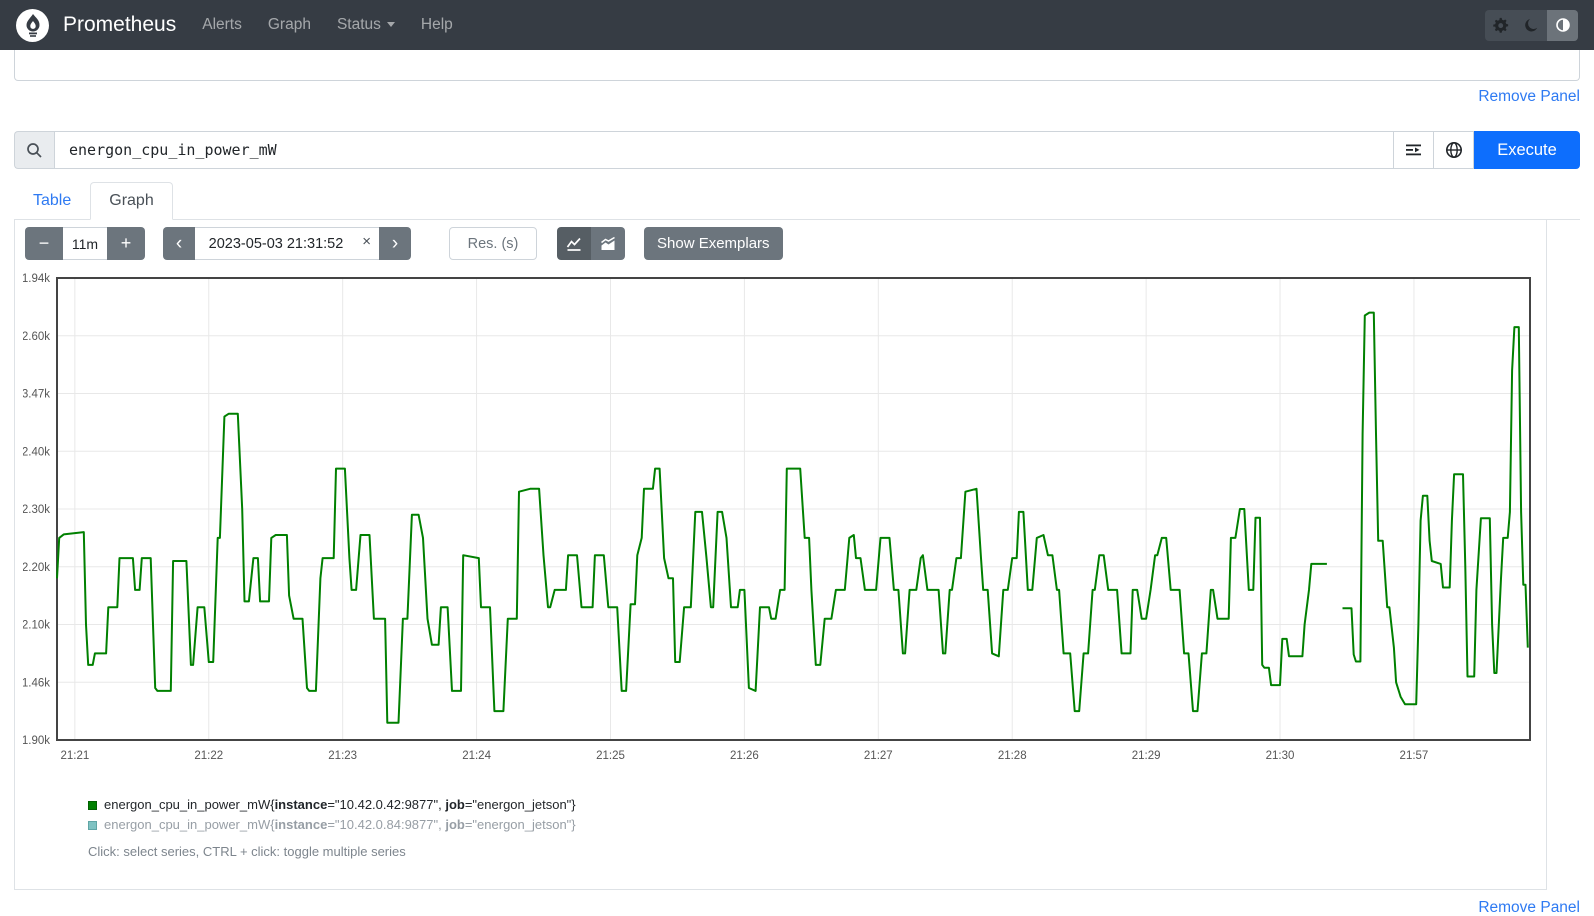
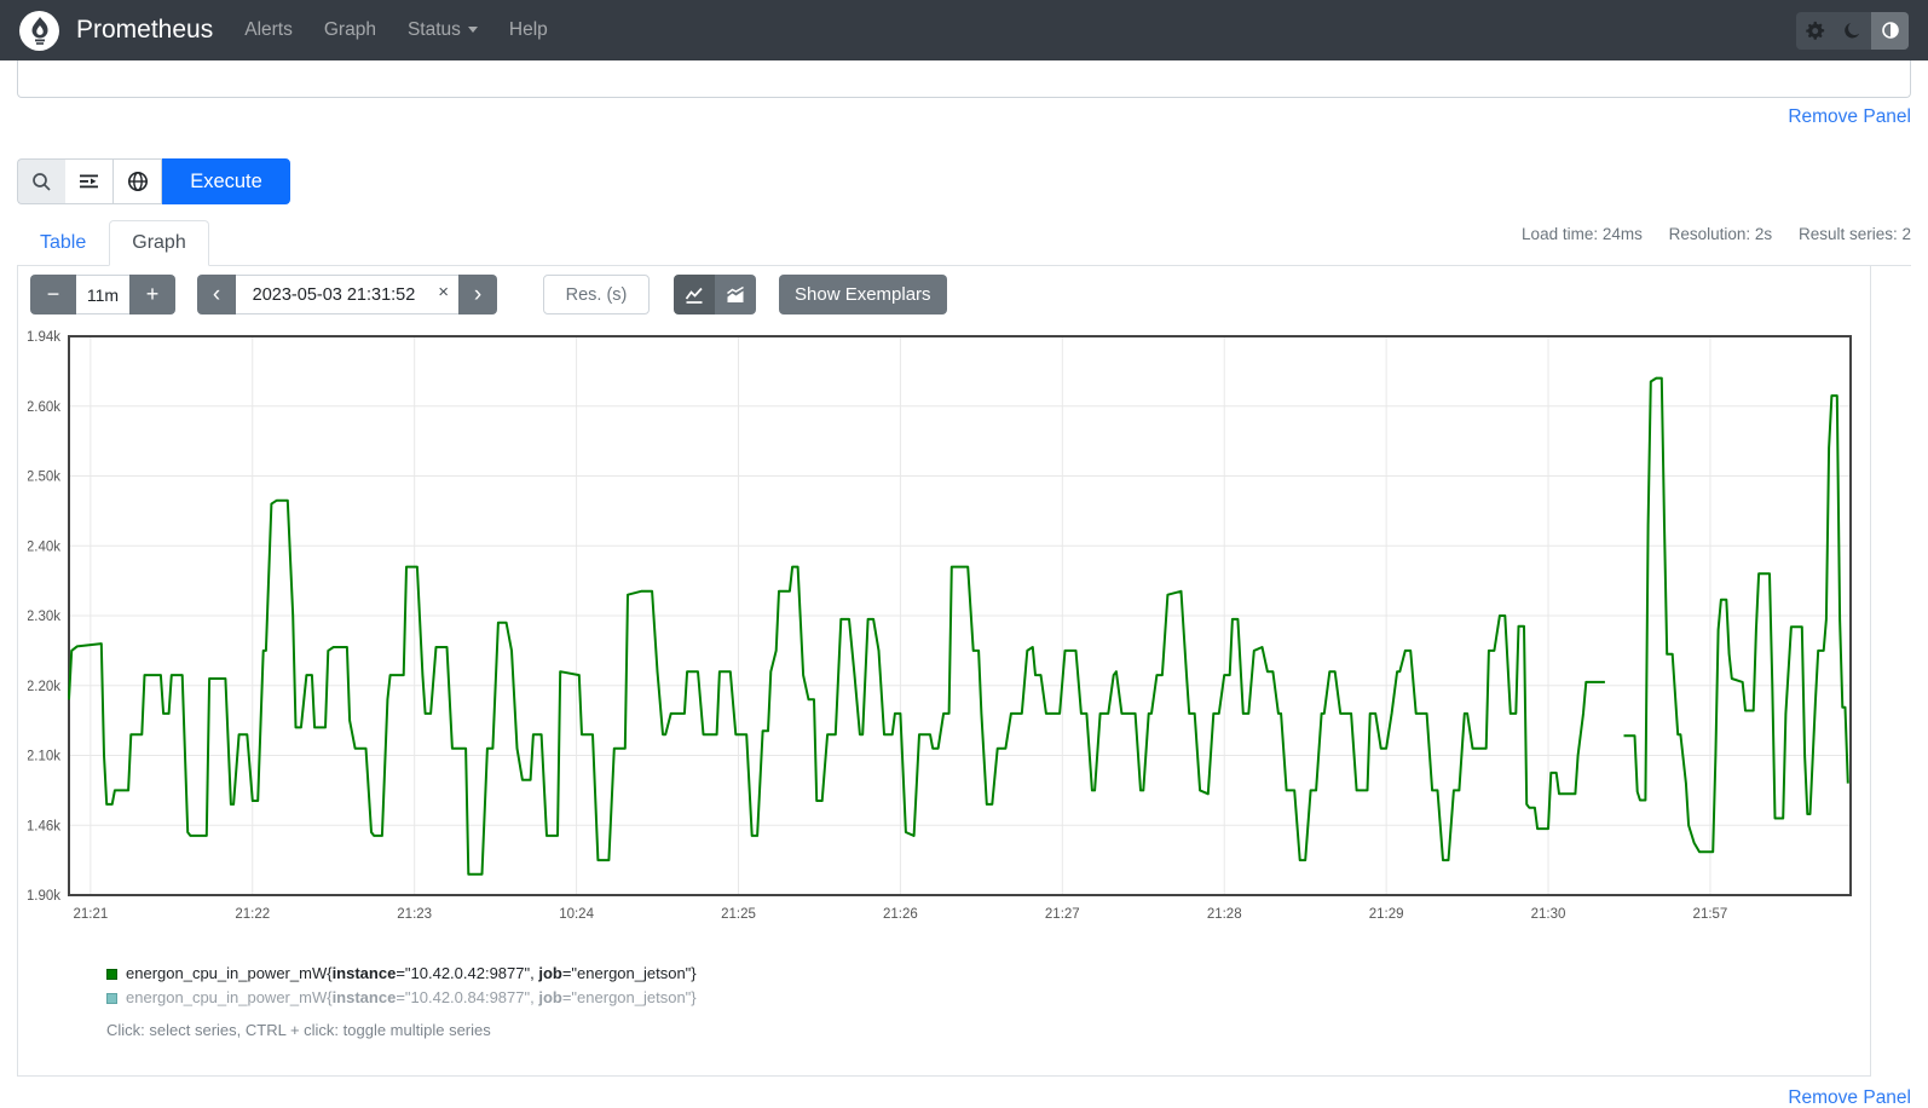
  Prometheus
  Alerts
  Graph
  Status
  Help
  Remove Panel
- energon_cpu_in_power_mW
  Execute
  Table
  Graph
+ Load time: 24ms Resolution: 2s Result series: 2
  −
  11m
  +
  ‹
  2023-05-03 21:31:52
  ×
  ›
  Res. (s)
  Show Exemplars
  1.94k
  2.60k
- 3.47k
+ 2.50k
  2.40k
  2.30k
  2.20k
  2.10k
  1.46k
  1.90k
  21:21
  21:22
  21:23
- 21:24
+ 10:24
  21:25
  21:26
  21:27
  21:28
  21:29
  21:30
  21:57
  energon_cpu_in_power_mW{instance="10.42.0.42:9877", job="energon_jetson"}
  energon_cpu_in_power_mW{instance="10.42.0.84:9877", job="energon_jetson"}
  Click: select series, CTRL + click: toggle multiple series
  Remove Panel
